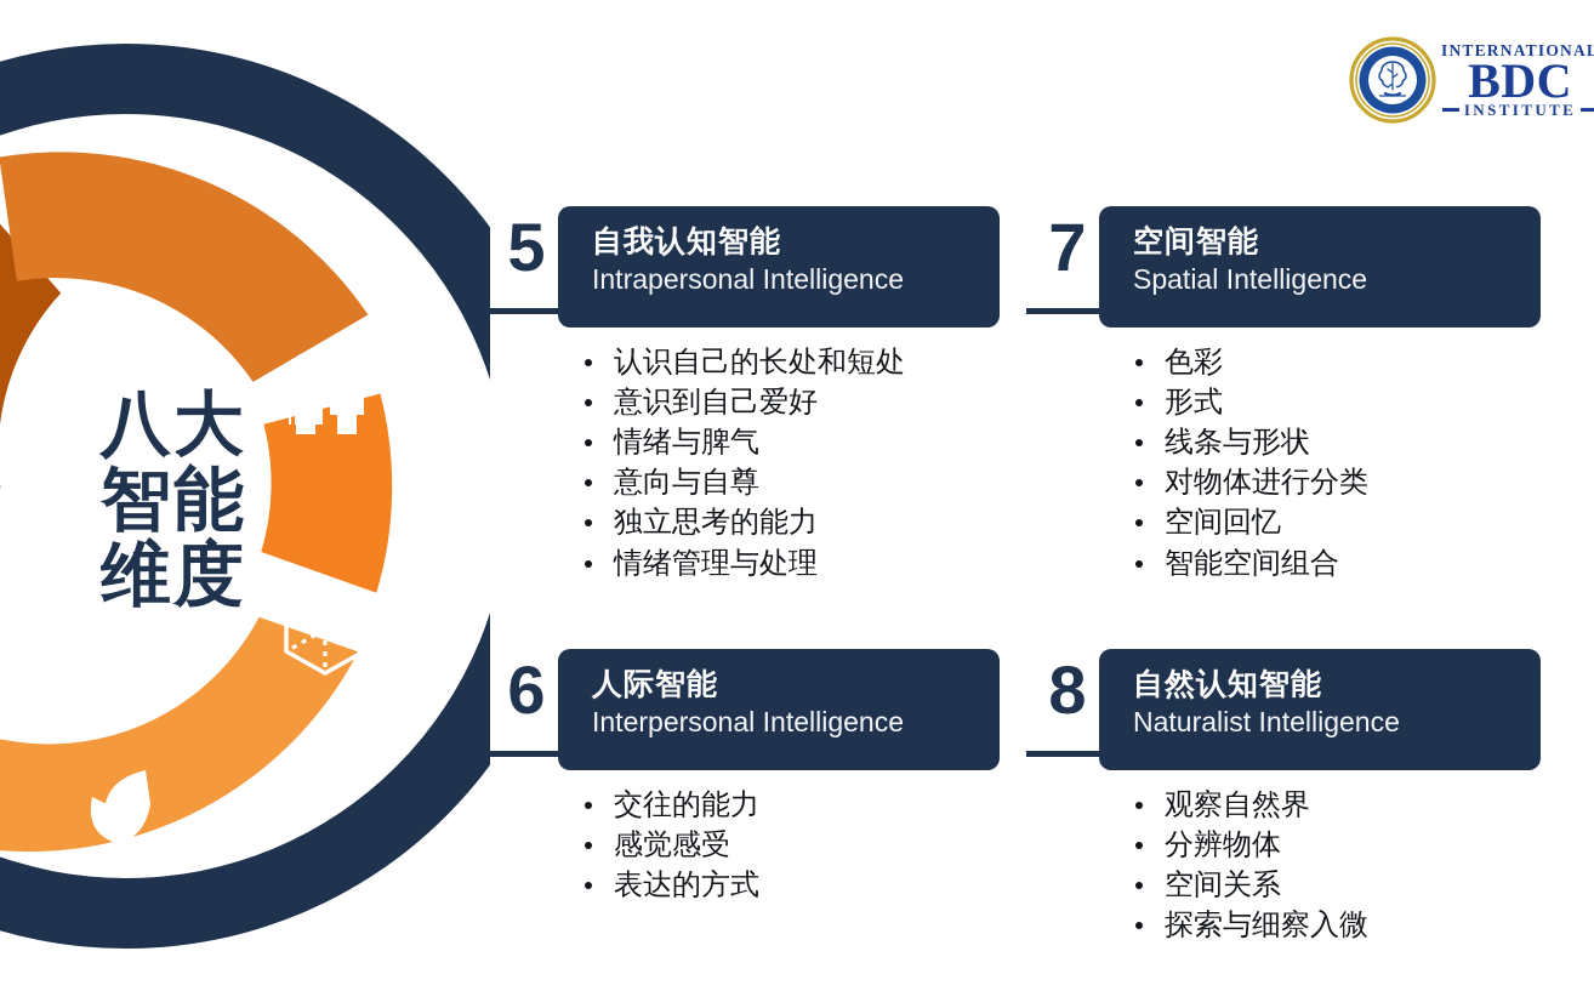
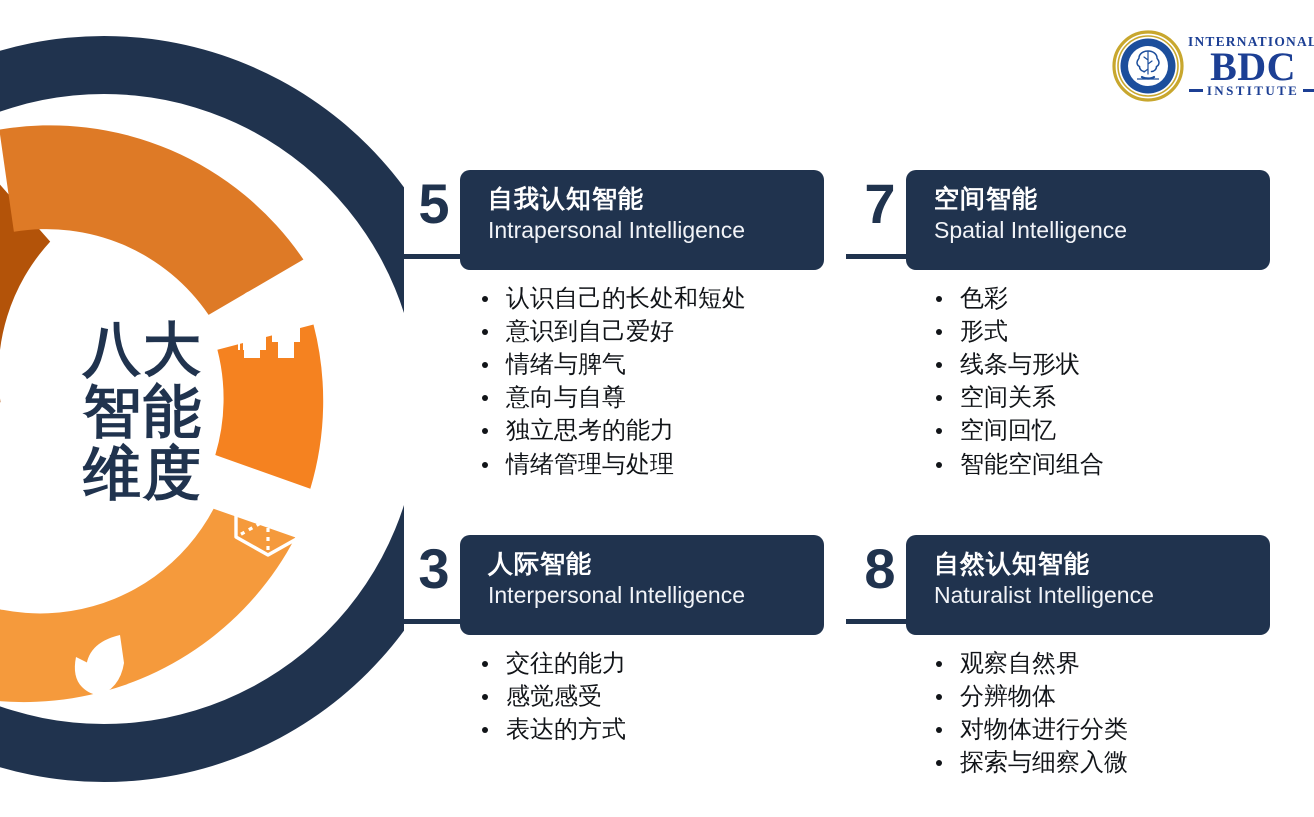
  INTERNATIONAL
  BDC
  INSTITUTE
  八大
  智能
  维度
  5
  自我认知智能
  Intrapersonal Intelligence
  认识自己的长处和短处
  意识到自己爱好
  情绪与脾气
  意向与自尊
  独立思考的能力
  情绪管理与处理
- 6
+ 3
  人际智能
  Interpersonal Intelligence
  交往的能力
  感觉感受
  表达的方式
  7
  空间智能
  Spatial Intelligence
  色彩
  形式
  线条与形状
- 对物体进行分类
+ 空间关系
  空间回忆
  智能空间组合
  8
  自然认知智能
  Naturalist Intelligence
  观察自然界
  分辨物体
- 空间关系
+ 对物体进行分类
  探索与细察入微
